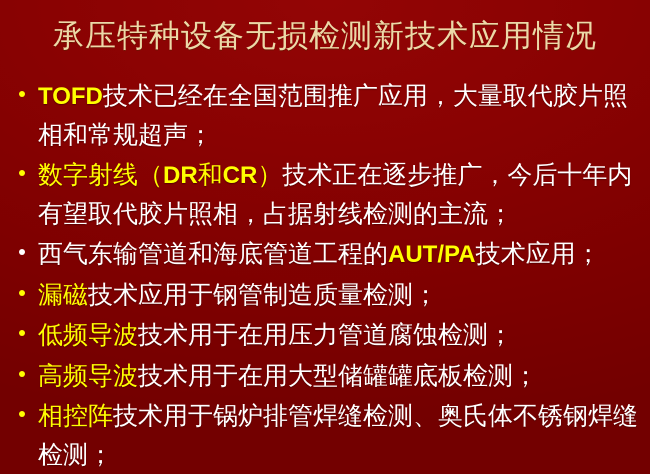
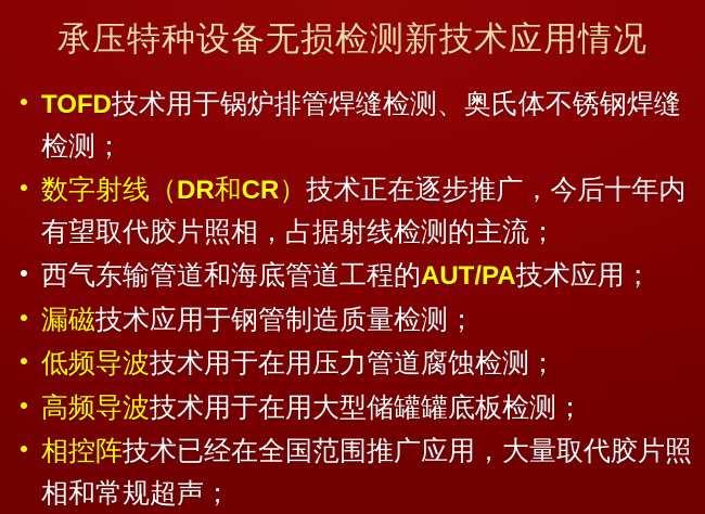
  承压特种设备无损检测新技术应用情况
- TOFD技术已经在全国范围推广应用，大量取代胶片照相和常规超声；
+ TOFD技术用于锅炉排管焊缝检测、奥氏体不锈钢焊缝检测；
  数字射线（DR和CR）技术正在逐步推广，今后十年内有望取代胶片照相，占据射线检测的主流；
  西气东输管道和海底管道工程的AUT/PA技术应用；
  漏磁技术应用于钢管制造质量检测；
  低频导波技术用于在用压力管道腐蚀检测；
  高频导波技术用于在用大型储罐罐底板检测；
- 相控阵技术用于锅炉排管焊缝检测、奥氏体不锈钢焊缝检测；
+ 相控阵技术已经在全国范围推广应用，大量取代胶片照相和常规超声；
